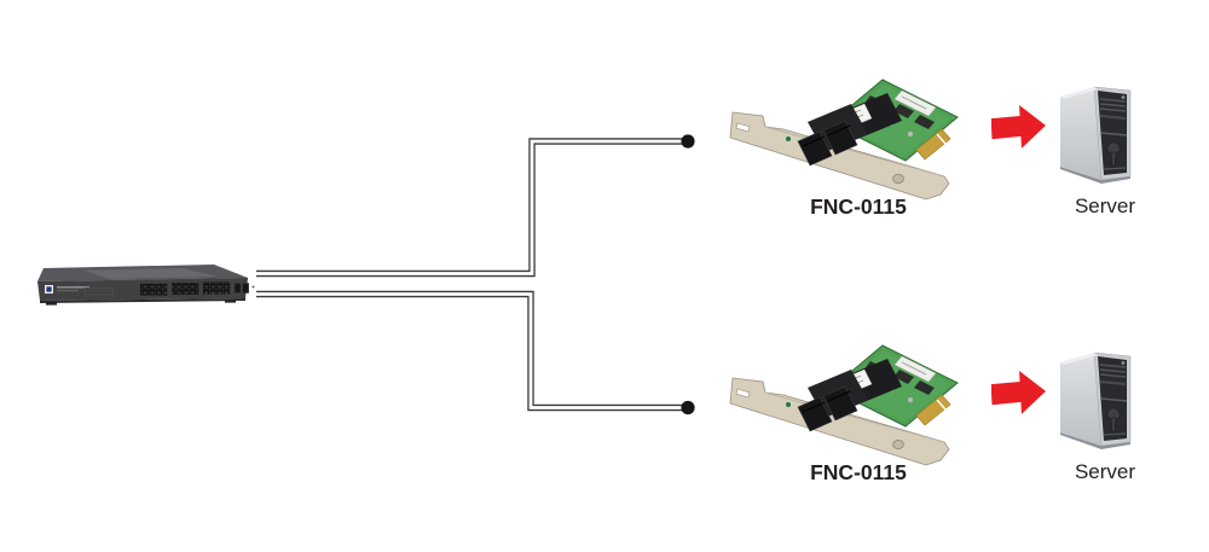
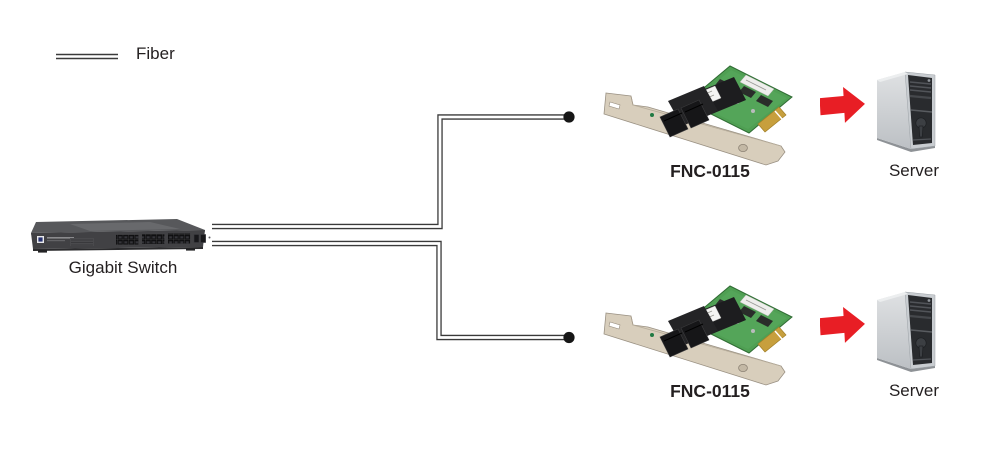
+ Fiber
+ Gigabit Switch
  FNC-0115
  Server
  FNC-0115
  Server
